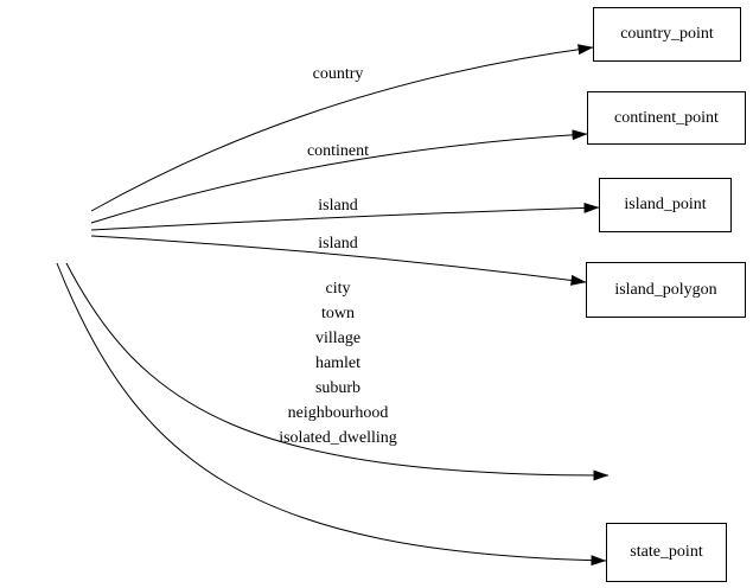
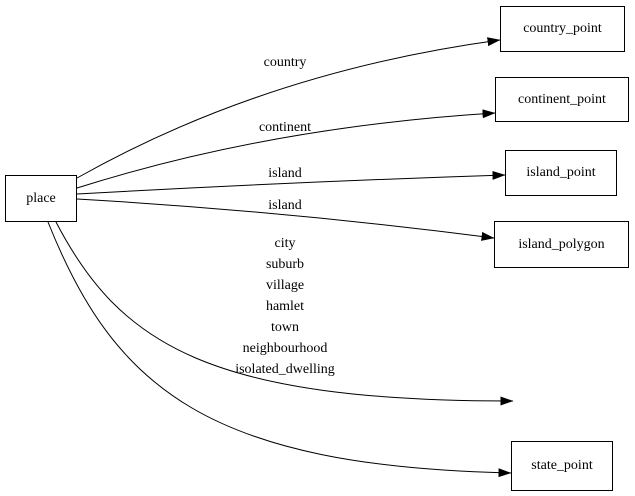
+ place
  country_point
  continent_point
  island_point
  island_polygon
  state_point
  country
  continent
  island
  island
  city
- town
+ suburb
  village
  hamlet
- suburb
+ town
  neighbourhood
  isolated_dwelling
